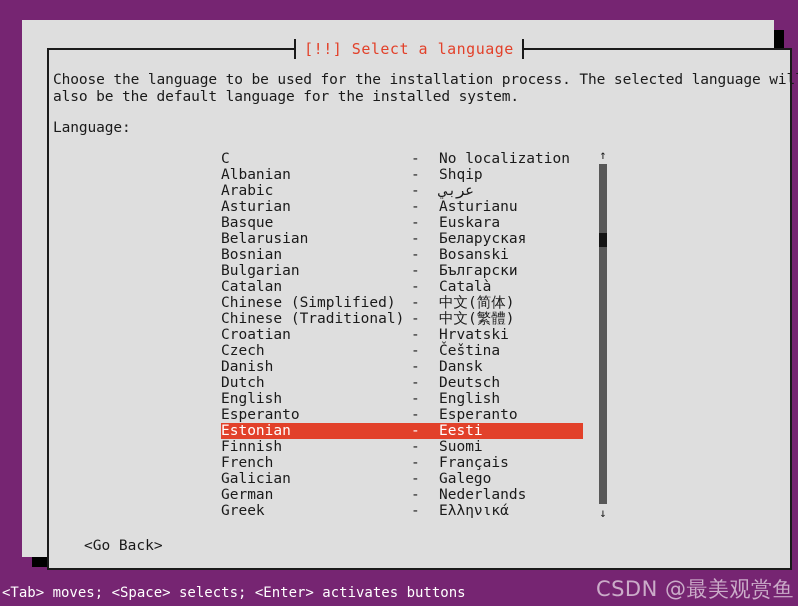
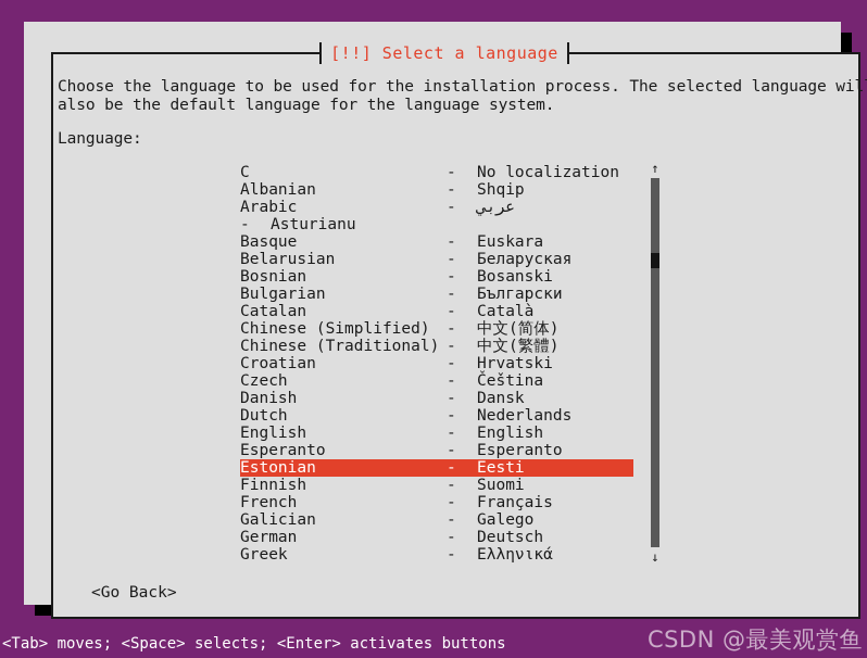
  [!!] Select a language
  Choose the language to be used for the installation process. The selected language wil
- also be the default language for the installed system.
+ also be the default language for the language system.
  Language:
  C
  -
  No localization
  Albanian
  -
  Shqip
  Arabic
  -
  عربي
- Asturian
  -
  Asturianu
  Basque
  -
  Euskara
  Belarusian
  -
  Беларуская
  Bosnian
  -
  Bosanski
  Bulgarian
  -
  Български
  Catalan
  -
  Català
  Chinese (Simplified)
  -
  中文(简体)
  Chinese (Traditional)
  -
  中文(繁體)
  Croatian
  -
  Hrvatski
  Czech
  -
  Čeština
  Danish
  -
  Dansk
  Dutch
  -
- Deutsch
+ Nederlands
  English
  -
  English
  Esperanto
  -
  Esperanto
  Estonian
  -
  Eesti
  Finnish
  -
  Suomi
  French
  -
  Français
  Galician
  -
  Galego
  German
  -
- Nederlands
+ Deutsch
  Greek
  -
  Ελληνικά
  ↑
  ↓
  <Go Back>
  <Tab> moves; <Space> selects; <Enter> activates buttons
  CSDN @最美观赏鱼
